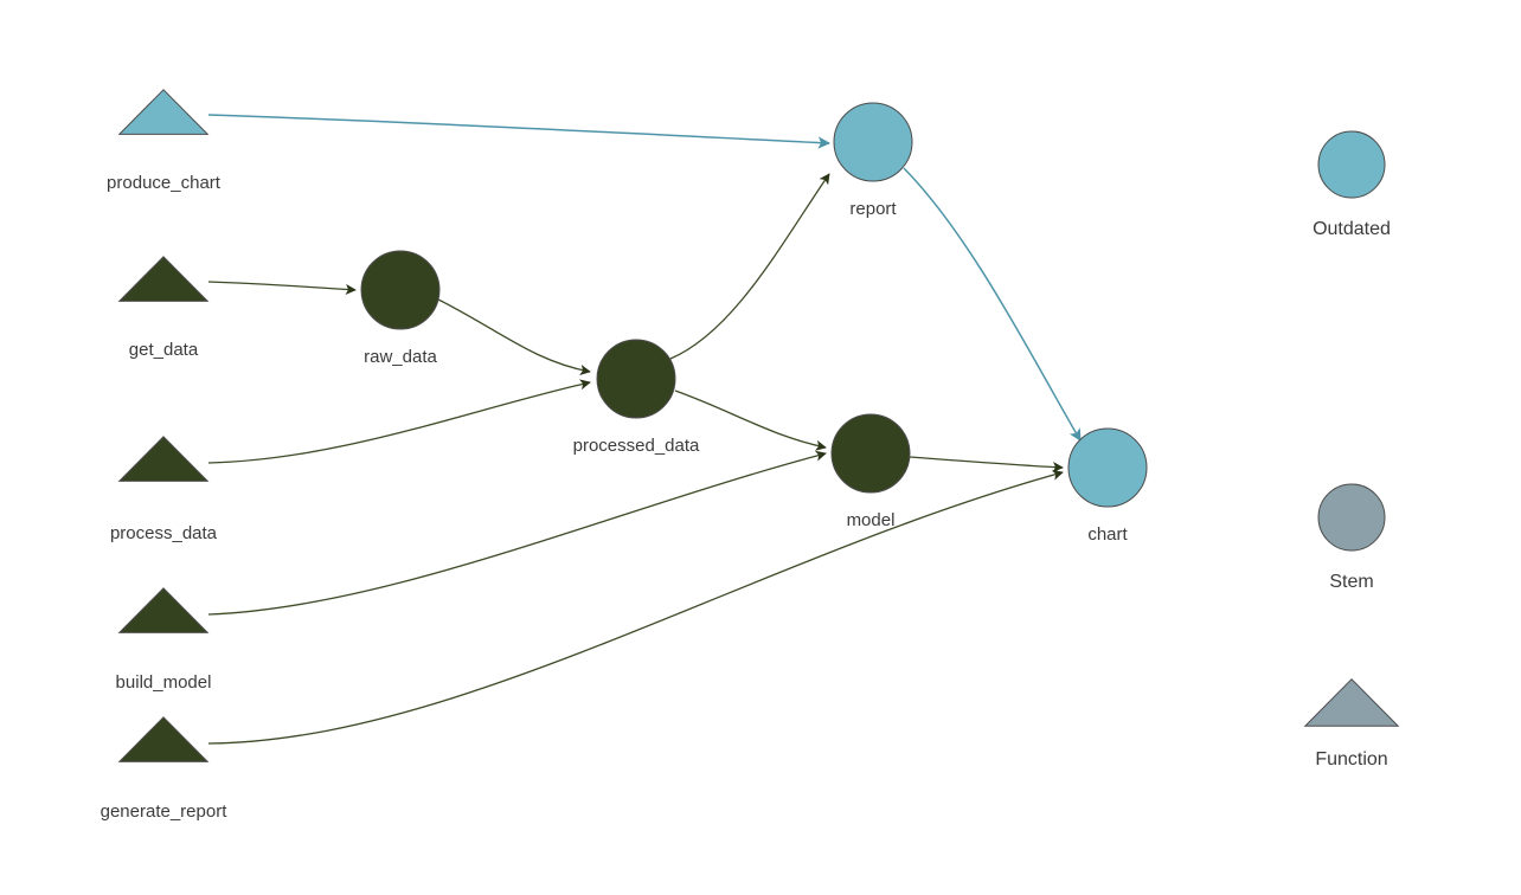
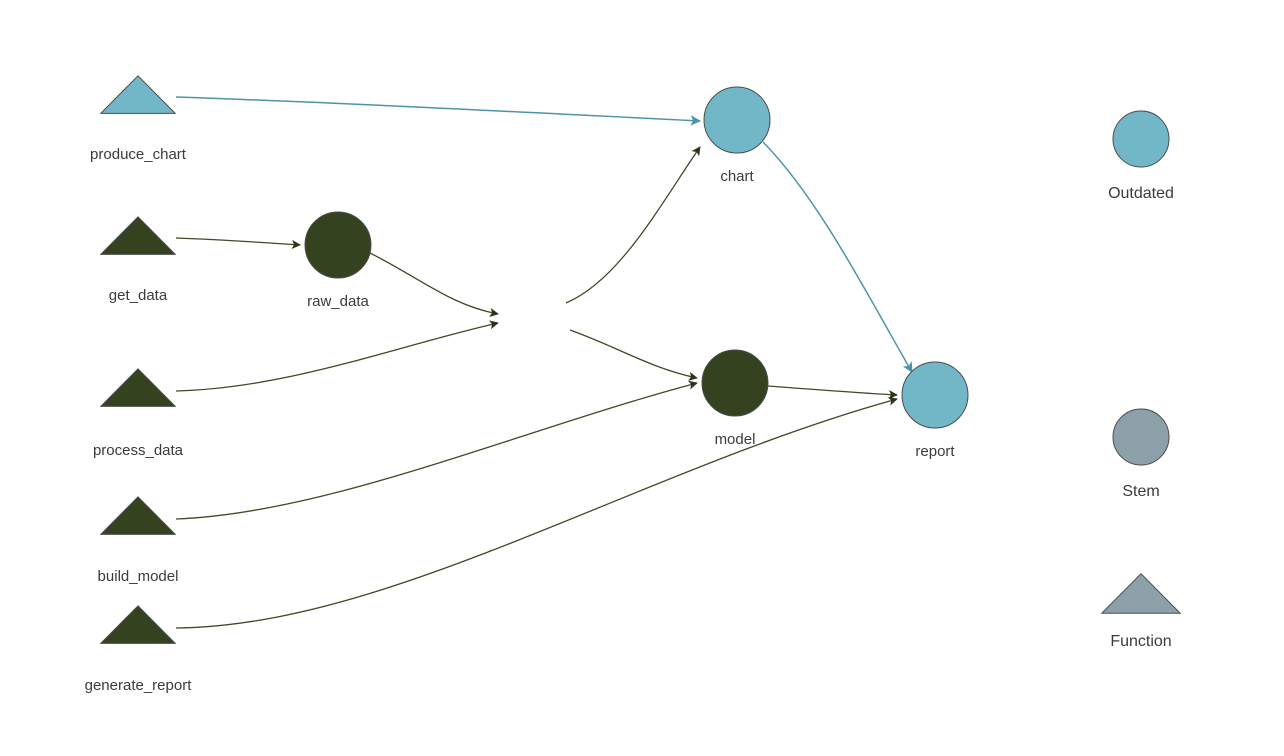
  produce_chart
  get_data
  process_data
  build_model
  generate_report
  raw_data
- processed_data
- report
+ chart
  model
- chart
+ report
  Outdated
  Stem
  Function
